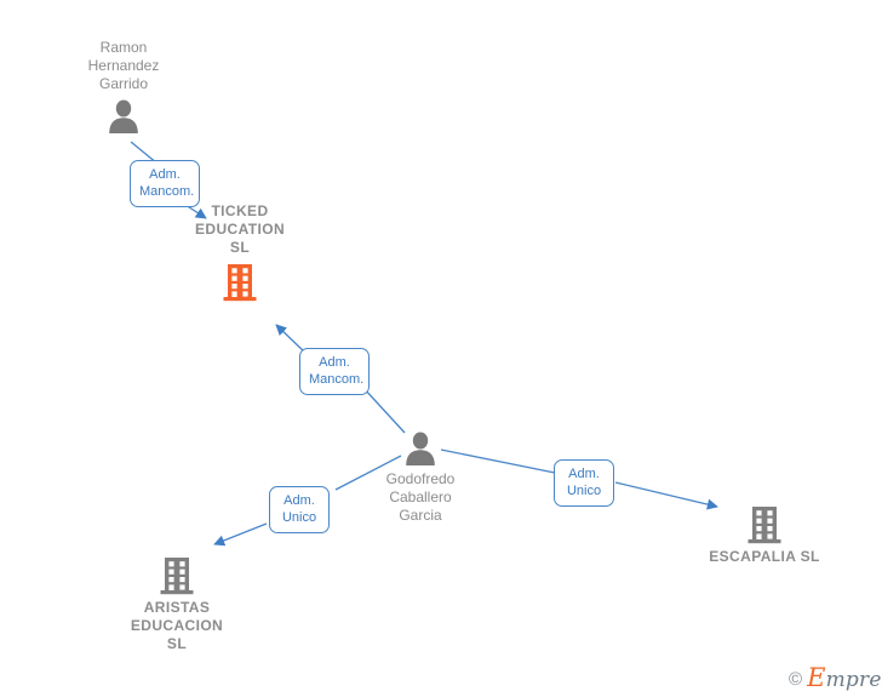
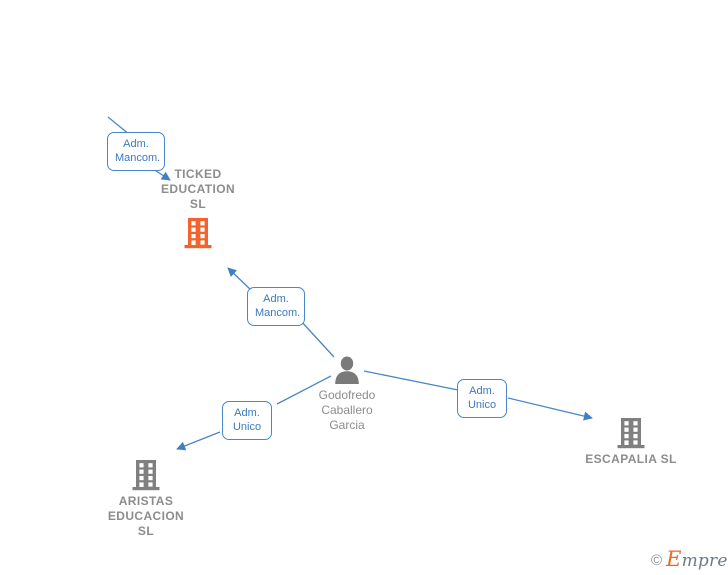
- Ramon
- Hernandez
- Garrido
  TICKED
  EDUCATION
  SL
  Godofredo
  Caballero
  Garcia
  ARISTAS
  EDUCACION
  SL
  ESCAPALIA SL
  Adm.
  Mancom.
  Adm.
  Mancom.
  Adm.
  Unico
  Adm.
  Unico
  ©
